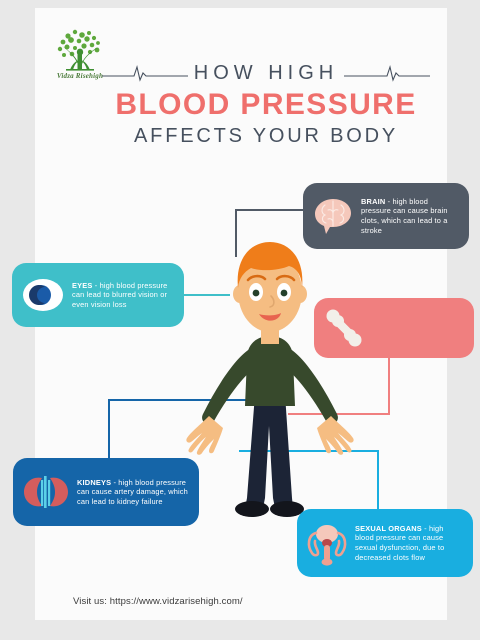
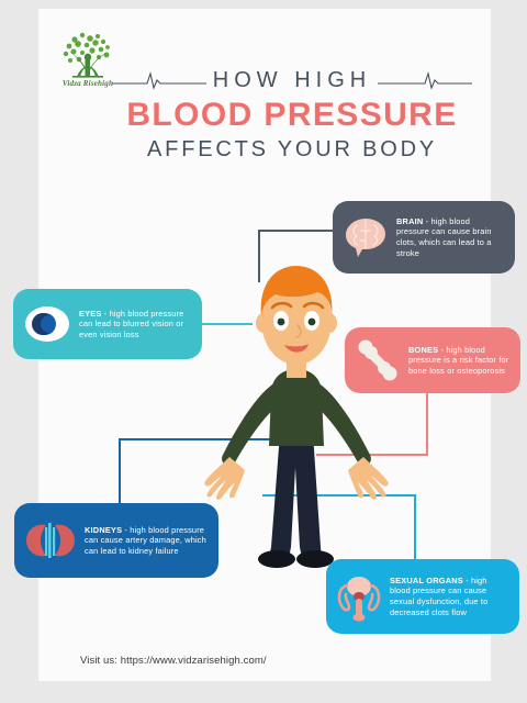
  Vidza Risehigh
  HOW HIGH
  BLOOD PRESSURE
  AFFECTS YOUR BODY
  Visit us: https://www.vidzarisehigh.com/
  BRAIN - high blood pressure can cause brain clots, which can lead to a stroke
  EYES - high blood pressure can lead to blurred vision or even vision loss
+ BONES - high blood pressure is a risk factor for bone loss or osteoporosis
  KIDNEYS - high blood pressure can cause artery damage, which can lead to kidney failure
  SEXUAL ORGANS - high blood pressure can cause sexual dysfunction, due to decreased clots flow
